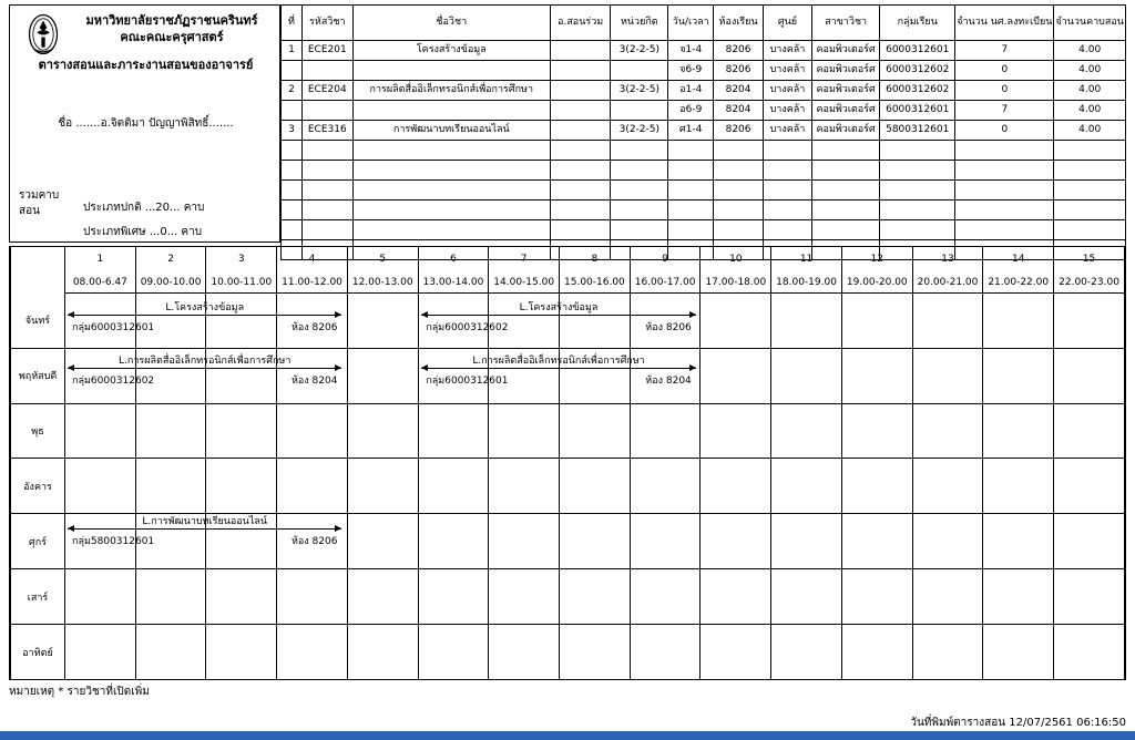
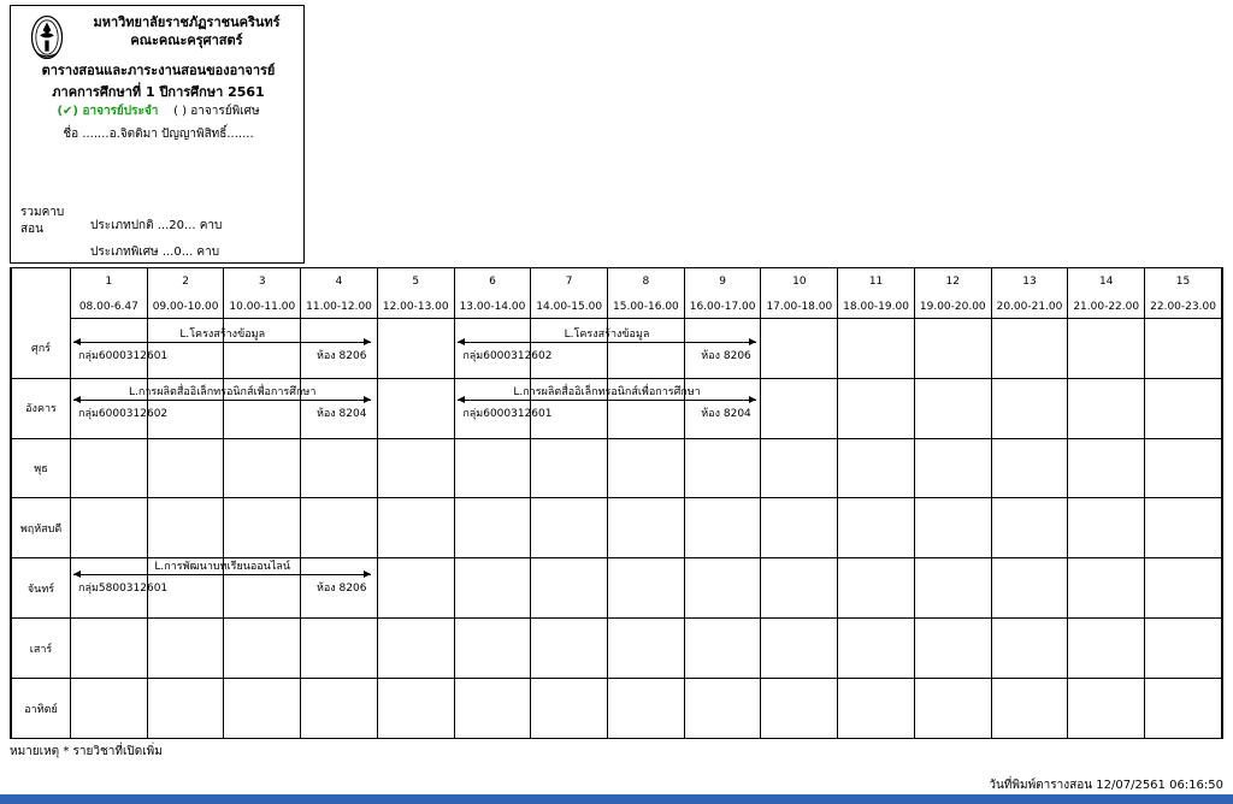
  มหาวิทยาลัยราชภัฏราชนครินทร์
  คณะคณะครุศาสตร์
  ตารางสอนและภาระงานสอนของอาจารย์
+ ภาคการศึกษาที่ 1 ปีการศึกษา 2561
+ (✔) อาจารย์ประจำ ( ) อาจารย์พิเศษ
  ชื่อ .......อ.จิตติมา ปัญญาพิสิทธิ์.......
  รวมคาบ
  สอน
  ประเภทปกติ ...20... คาบ
  ประเภทพิเศษ ...0... คาบ
- ที่	รหัสวิชา	ชื่อวิชา	อ.สอนร่วม	หน่วยกิต	วัน/เวลา	ห้องเรียน	ศูนย์	สาขาวิชา	กลุ่มเรียน	จำนวน นศ.ลงทะเบียน	จำนวนคาบสอน
- 1	ECE201	โครงสร้างข้อมูล		3(2-2-5)	จ1-4	8206	บางคล้า	คอมพิวเตอร์ศ	6000312601	7	4.00
- 					จ6-9	8206	บางคล้า	คอมพิวเตอร์ศ	6000312602	0	4.00
- 2	ECE204	การผลิตสื่ออิเล็กทรอนิกส์เพื่อการศึกษา		3(2-2-5)	อ1-4	8204	บางคล้า	คอมพิวเตอร์ศ	6000312602	0	4.00
- 					อ6-9	8204	บางคล้า	คอมพิวเตอร์ศ	6000312601	7	4.00
- 3	ECE316	การพัฒนาบทเรียนออนไลน์		3(2-2-5)	ศ1-4	8206	บางคล้า	คอมพิวเตอร์ศ	5800312601	0	4.00
  	1	2	3	4	5	6	7	8	9	10	11	12	13	14	15
  08.00-6.47	09.00-10.00	10.00-11.00	11.00-12.00	12.00-13.00	13.00-14.00	14.00-15.00	15.00-16.00	16.00-17.00	17.00-18.00	18.00-19.00	19.00-20.00	20.00-21.00	21.00-22.00	22.00-23.00
- จันทร์
+ ศุกร์
- พฤหัสบดี
+ อังคาร
  พุธ
- อังคาร
+ พฤหัสบดี
- ศุกร์
+ จันทร์
  เสาร์
  อาทิตย์
  L.โครงสร้างข้อมูล
  กลุ่ม6000312601
  ห้อง 8206
  L.โครงสร้างข้อมูล
  กลุ่ม6000312602
  ห้อง 8206
  L.การผลิตสื่ออิเล็กทรอนิกส์เพื่อการศึกษา
  กลุ่ม6000312602
  ห้อง 8204
  L.การผลิตสื่ออิเล็กทรอนิกส์เพื่อการศึกษา
  กลุ่ม6000312601
  ห้อง 8204
  L.การพัฒนาบทเรียนออนไลน์
  กลุ่ม5800312601
  ห้อง 8206
  หมายเหตุ * รายวิชาที่เปิดเพิ่ม
  วันที่พิมพ์ตารางสอน 12/07/2561 06:16:50
